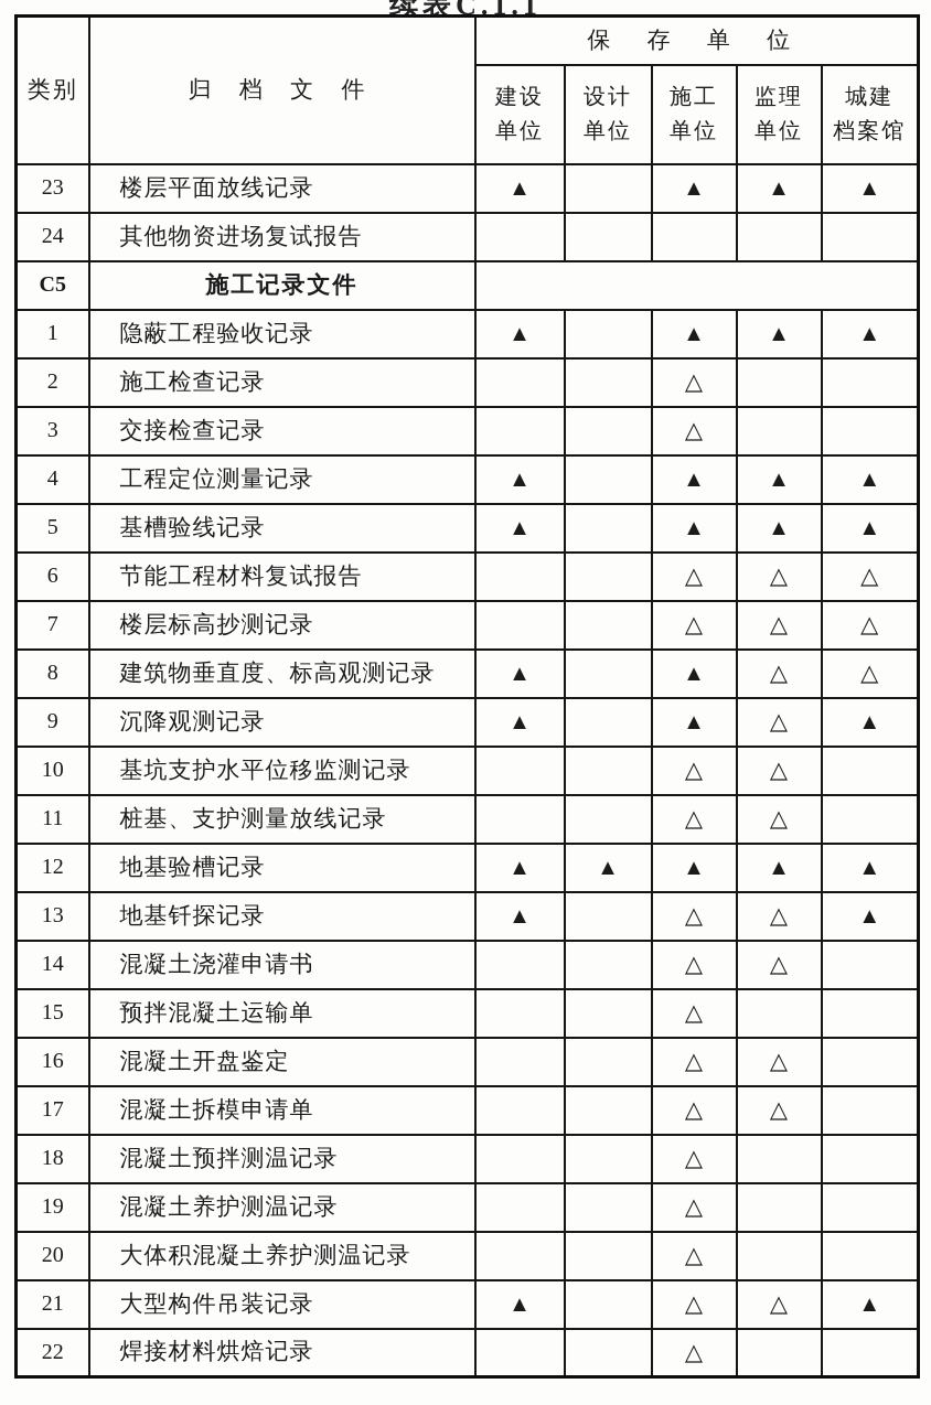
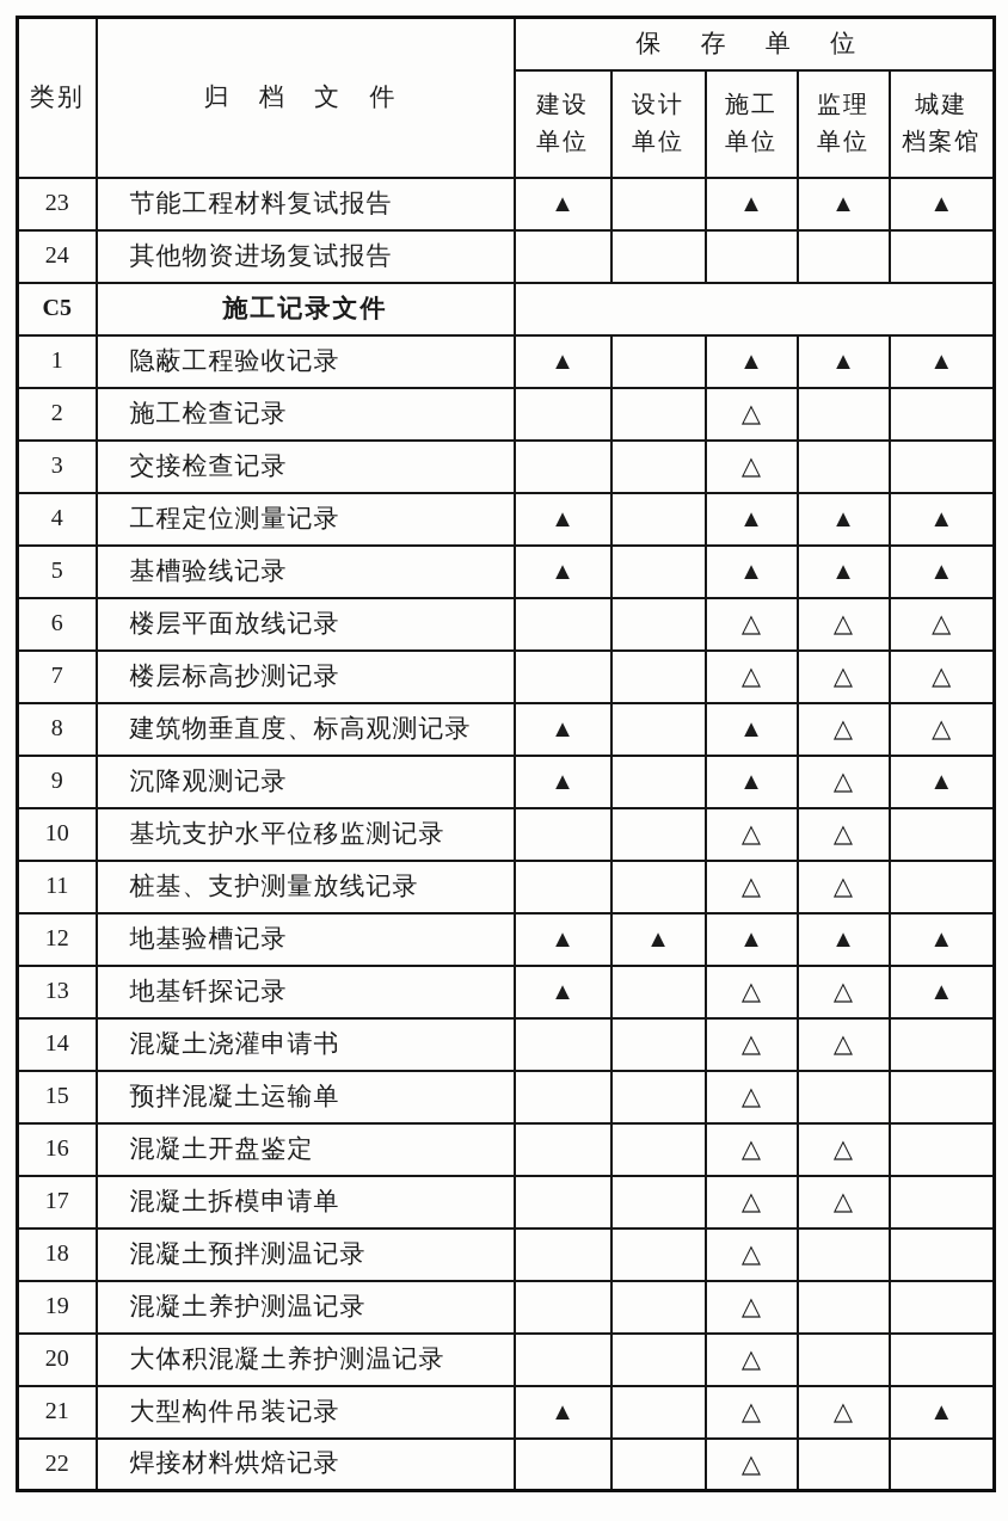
- 续表C.1.1
  类别	归 档 文 件	保 存 单 位
  建设 单位	设计 单位	施工 单位	监理 单位	城建 档案馆
- 23	楼层平面放线记录	▲		▲	▲	▲
+ 23	节能工程材料复试报告	▲		▲	▲	▲
  24	其他物资进场复试报告
  C5	施工记录文件
  1	隐蔽工程验收记录	▲		▲	▲	▲
  2	施工检查记录			△
  3	交接检查记录			△
  4	工程定位测量记录	▲		▲	▲	▲
  5	基槽验线记录	▲		▲	▲	▲
- 6	节能工程材料复试报告			△	△	△
+ 6	楼层平面放线记录			△	△	△
  7	楼层标高抄测记录			△	△	△
  8	建筑物垂直度、标高观测记录	▲		▲	△	△
  9	沉降观测记录	▲		▲	△	▲
  10	基坑支护水平位移监测记录			△	△
  11	桩基、支护测量放线记录			△	△
  12	地基验槽记录	▲	▲	▲	▲	▲
  13	地基钎探记录	▲		△	△	▲
  14	混凝土浇灌申请书			△	△
  15	预拌混凝土运输单			△
  16	混凝土开盘鉴定			△	△
  17	混凝土拆模申请单			△	△
  18	混凝土预拌测温记录			△
  19	混凝土养护测温记录			△
  20	大体积混凝土养护测温记录			△
  21	大型构件吊装记录	▲		△	△	▲
  22	焊接材料烘焙记录			△
